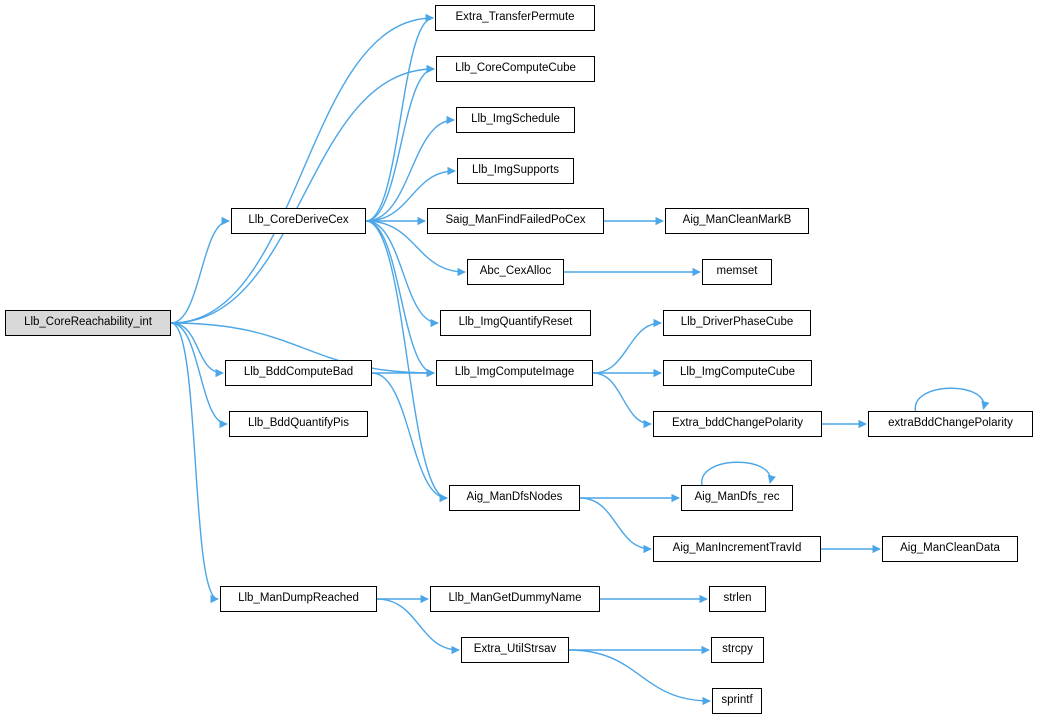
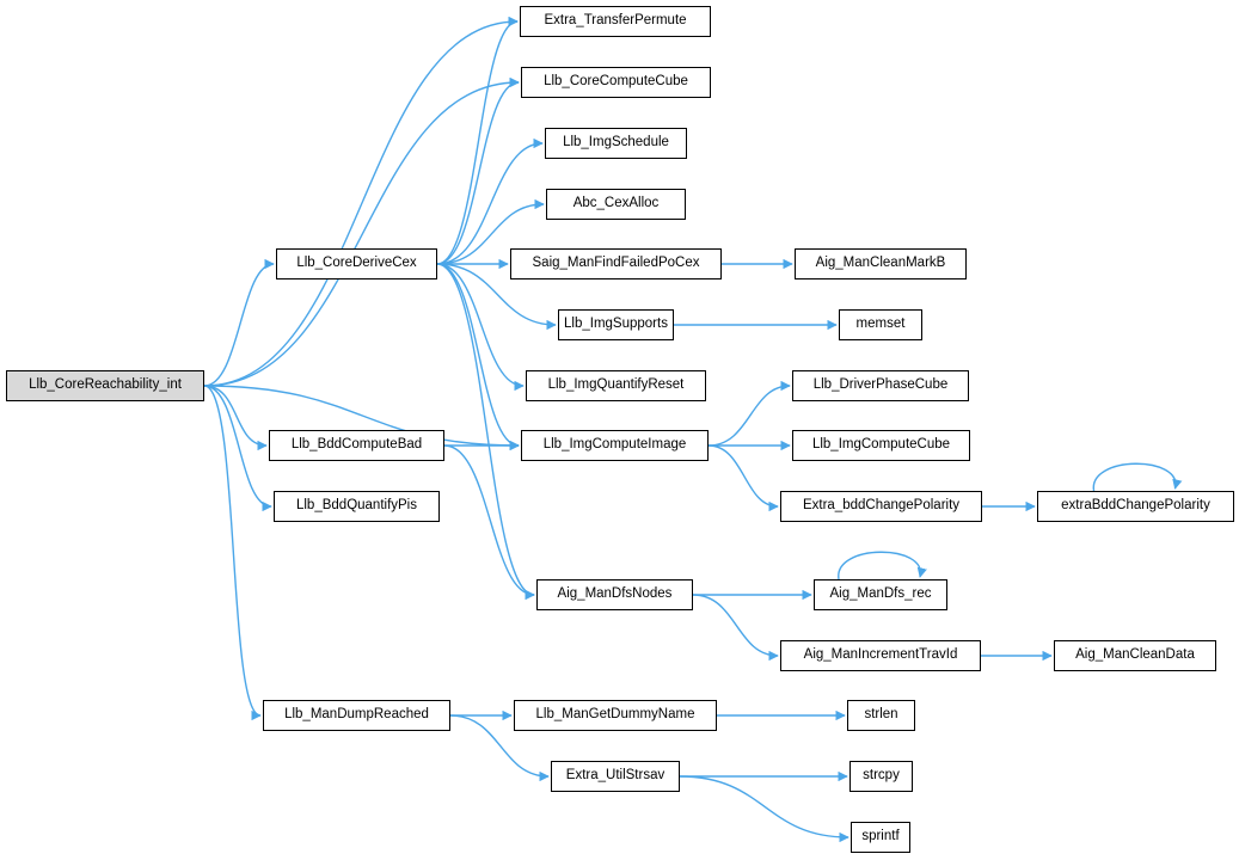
  Llb_CoreReachability_int
  Extra_TransferPermute
  Llb_CoreComputeCube
  Llb_ImgSchedule
- Llb_ImgSupports
+ Abc_CexAlloc
  Llb_CoreDeriveCex
  Saig_ManFindFailedPoCex
  Aig_ManCleanMarkB
- Abc_CexAlloc
+ Llb_ImgSupports
  memset
  Llb_ImgQuantifyReset
  Llb_DriverPhaseCube
  Llb_BddComputeBad
  Llb_ImgComputeImage
  Llb_ImgComputeCube
  Llb_BddQuantifyPis
  Extra_bddChangePolarity
  extraBddChangePolarity
  Aig_ManDfsNodes
  Aig_ManDfs_rec
  Aig_ManIncrementTravId
  Aig_ManCleanData
  Llb_ManDumpReached
  Llb_ManGetDummyName
  strlen
  Extra_UtilStrsav
  strcpy
  sprintf
